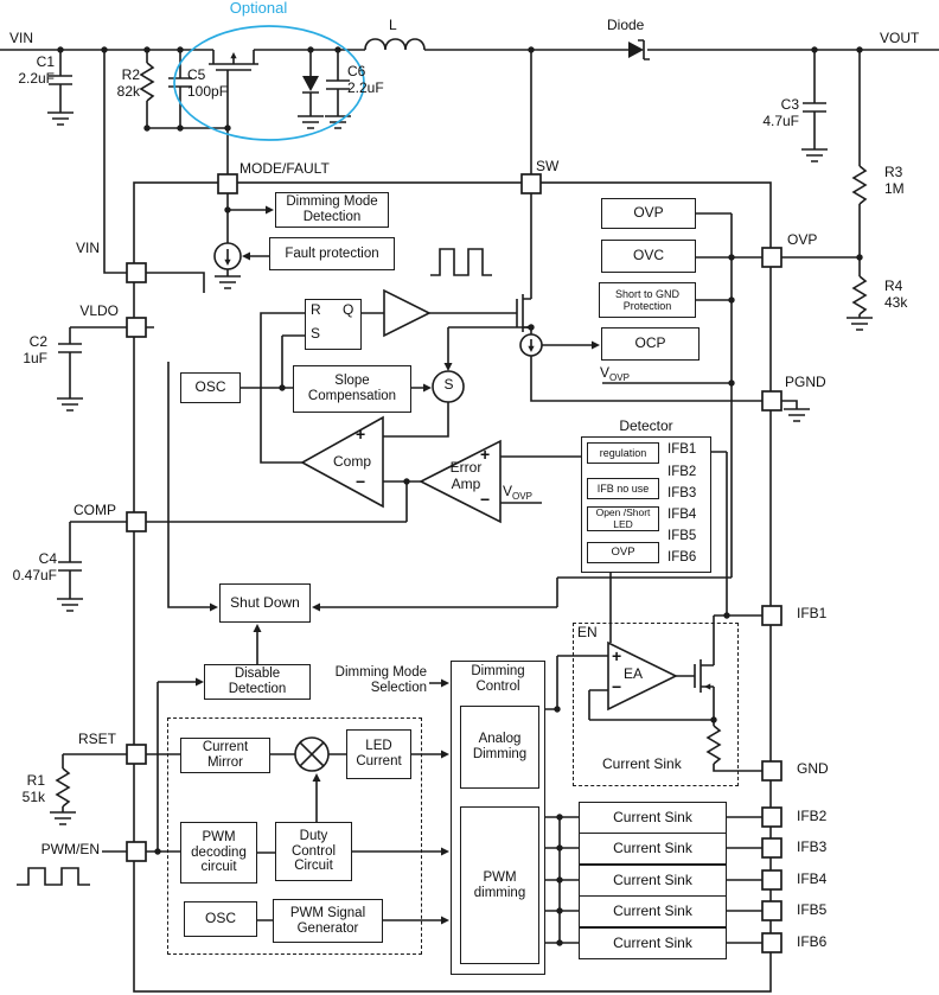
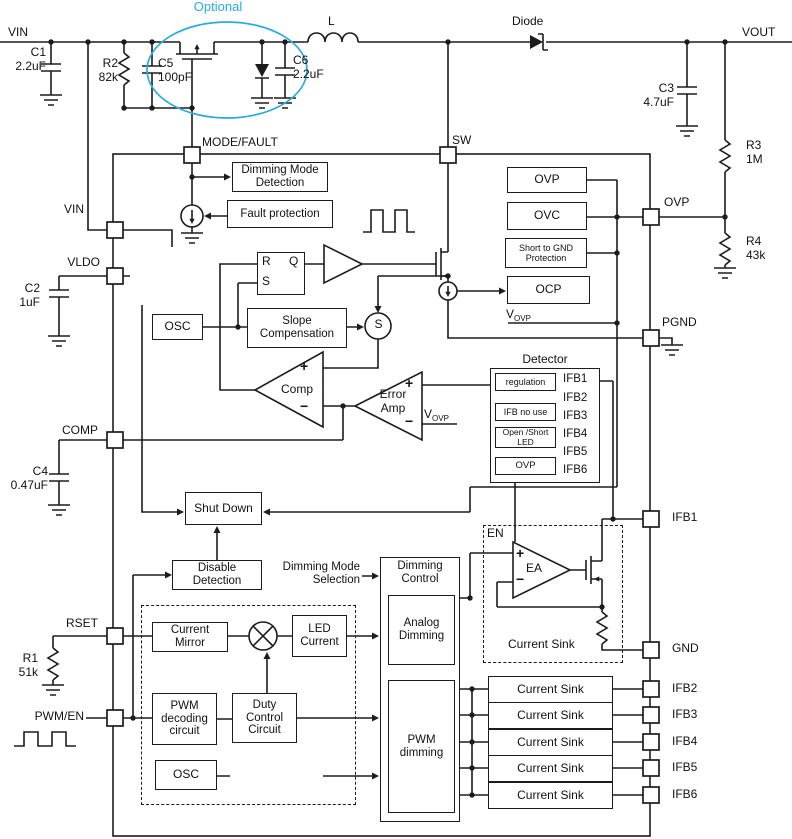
  VIN
  VOUT
  Optional
  L
  Diode
  C1
  2.2uF
  R2
  82k
  C5
  100pF
  C6
  2.2uF
  C3
  4.7uF
  R3
  1M
  R4
  43k
  C2
  1uF
  C4
  0.47uF
  R1
  51k
  MODE/FAULT
  SW
  VIN
  VLDO
  COMP
  RSET
  PWM/EN
  OVP
  PGND
  IFB1
  GND
  IFB2
  IFB3
  IFB4
  IFB5
  IFB6
  Dimming Mode
  Detection
  Fault protection
  OSC
  R
  Q
  S
  Slope
  Compensation
  Shut Down
  Disable
  Detection
  Dimming Mode
  Selection
  OVP
  OVC
  Short to GND
  Protection
  OCP
  VOVP
  Detector
  regulation
  IFB no use
  Open /Short
  LED
  OVP
  IFB1
  IFB2
  IFB3
  IFB4
  IFB5
  IFB6
  Dimming
  Control
  Analog
  Dimming
  PWM
  dimming
  Current
  Mirror
  LED
  Current
  PWM
  decoding
  circuit
  Duty
  Control
  Circuit
  OSC
- PWM Signal
- Generator
  Current Sink
  EN
  EA
  +
  −
  Current Sink
  Current Sink
  Current Sink
  Current Sink
  Current Sink
  Comp
  +
  −
  Error
  Amp
  +
  −
  VOVP
  S
